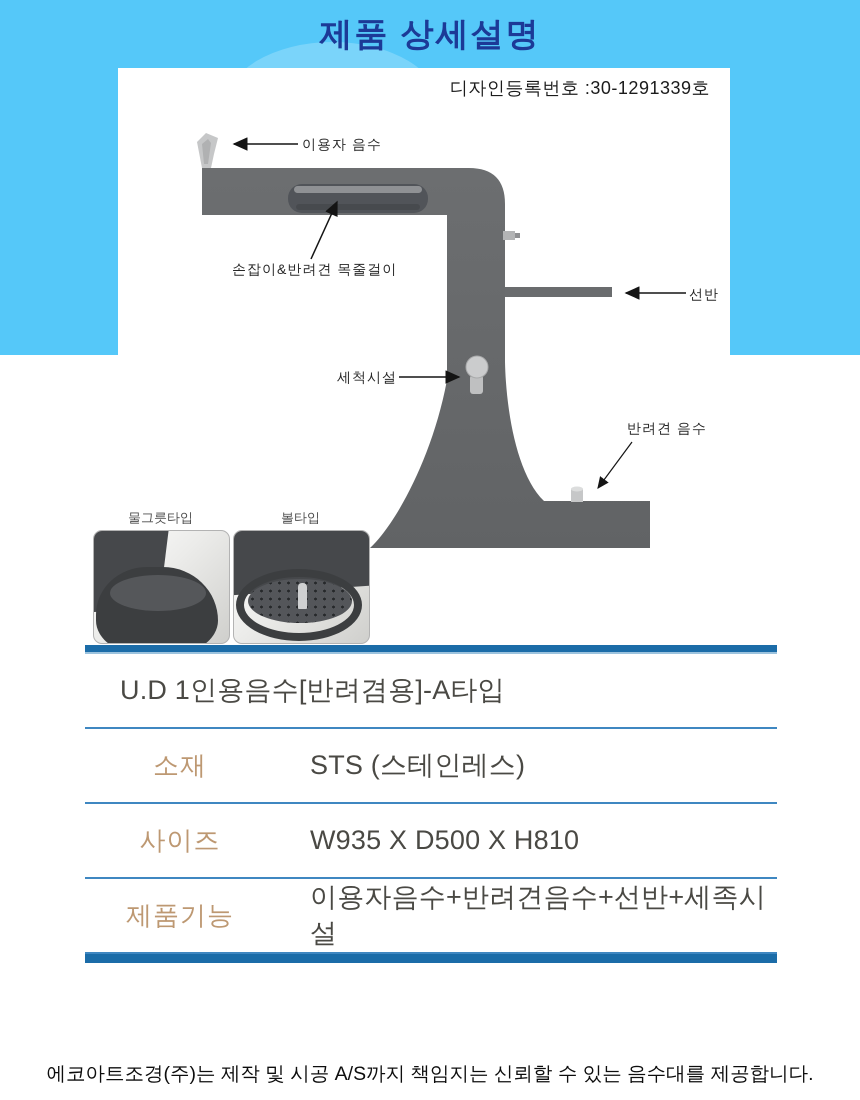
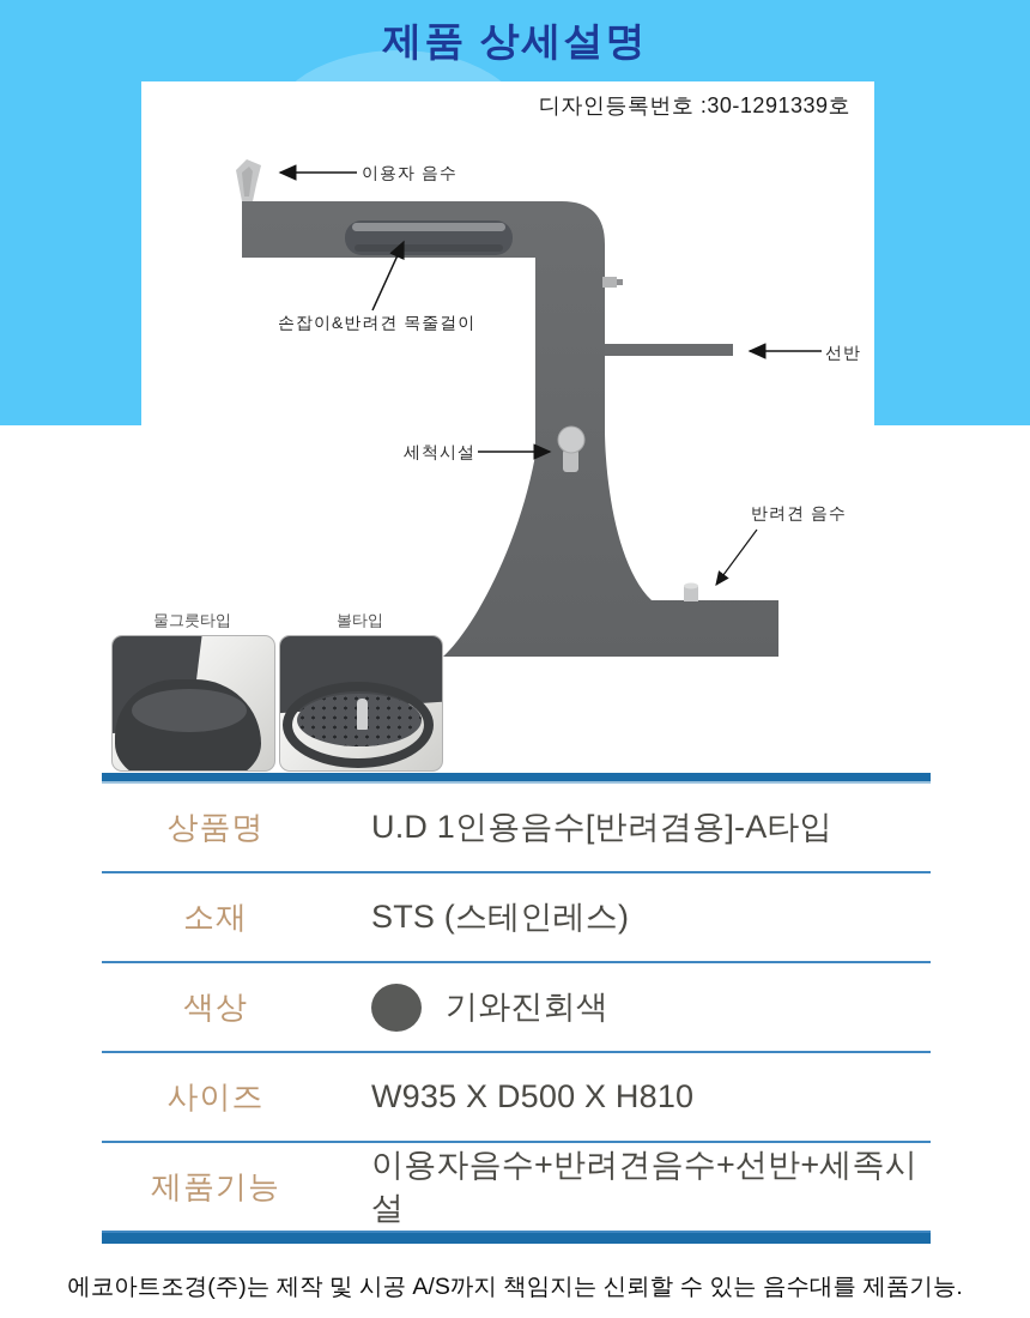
  제품 상세설명
  디자인등록번호 :30-1291339호
  이용자 음수
  손잡이&반려견 목줄걸이
  선반
  세척시설
  반려견 음수
  물그릇타입
  볼타입
+ 상품명
  U.D 1인용음수[반려겸용]-A타입
  소재
  STS (스테인레스)
+ 색상
+ 기와진회색
  사이즈
  W935 X D500 X H810
  제품기능
  이용자음수+반려견음수+선반+세족시설
- 에코아트조경(주)는 제작 및 시공 A/S까지 책임지는 신뢰할 수 있는 음수대를 제공합니다.
+ 에코아트조경(주)는 제작 및 시공 A/S까지 책임지는 신뢰할 수 있는 음수대를 제품기능.
